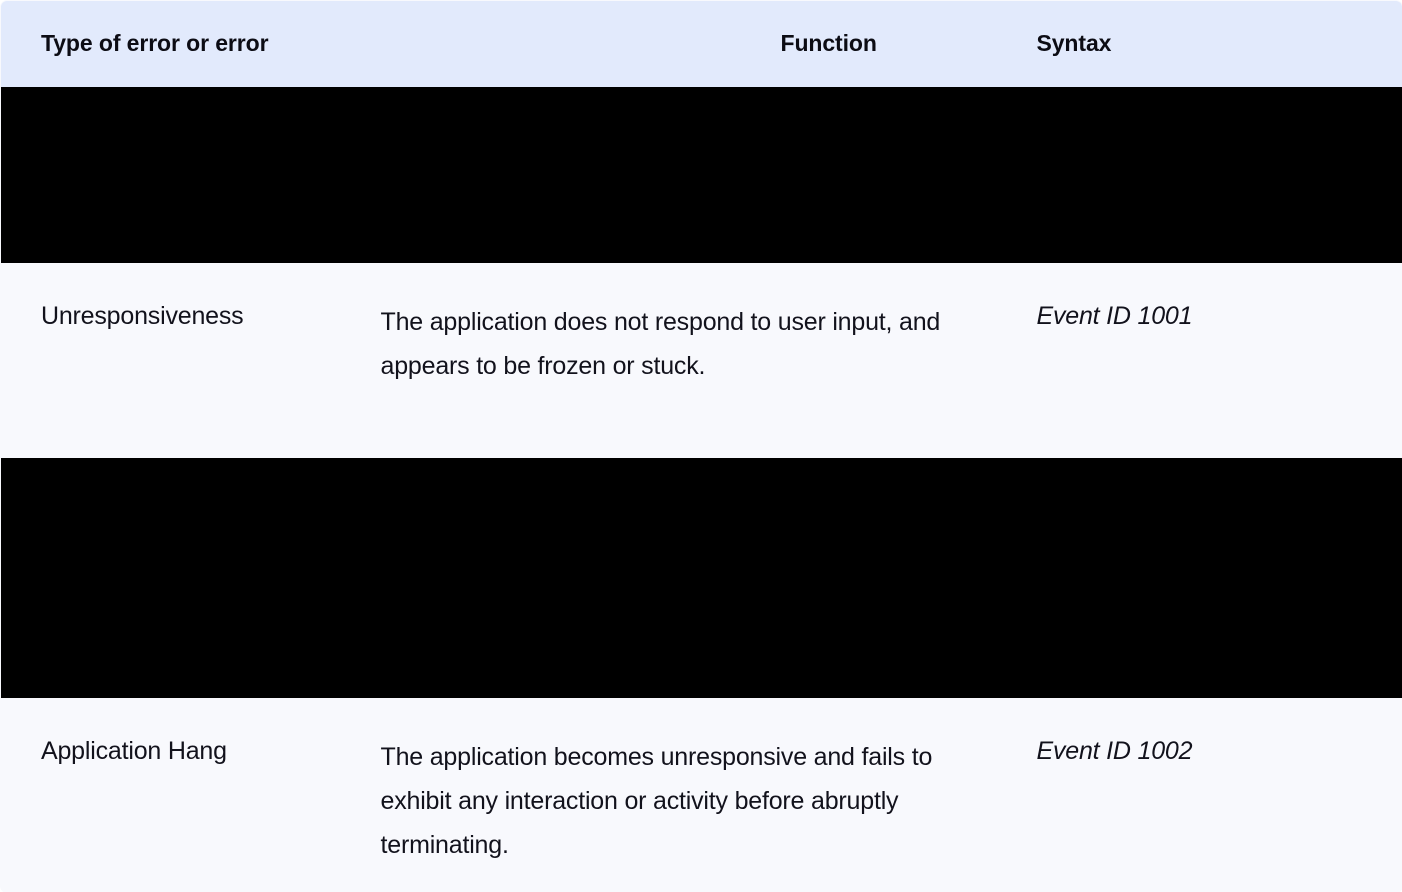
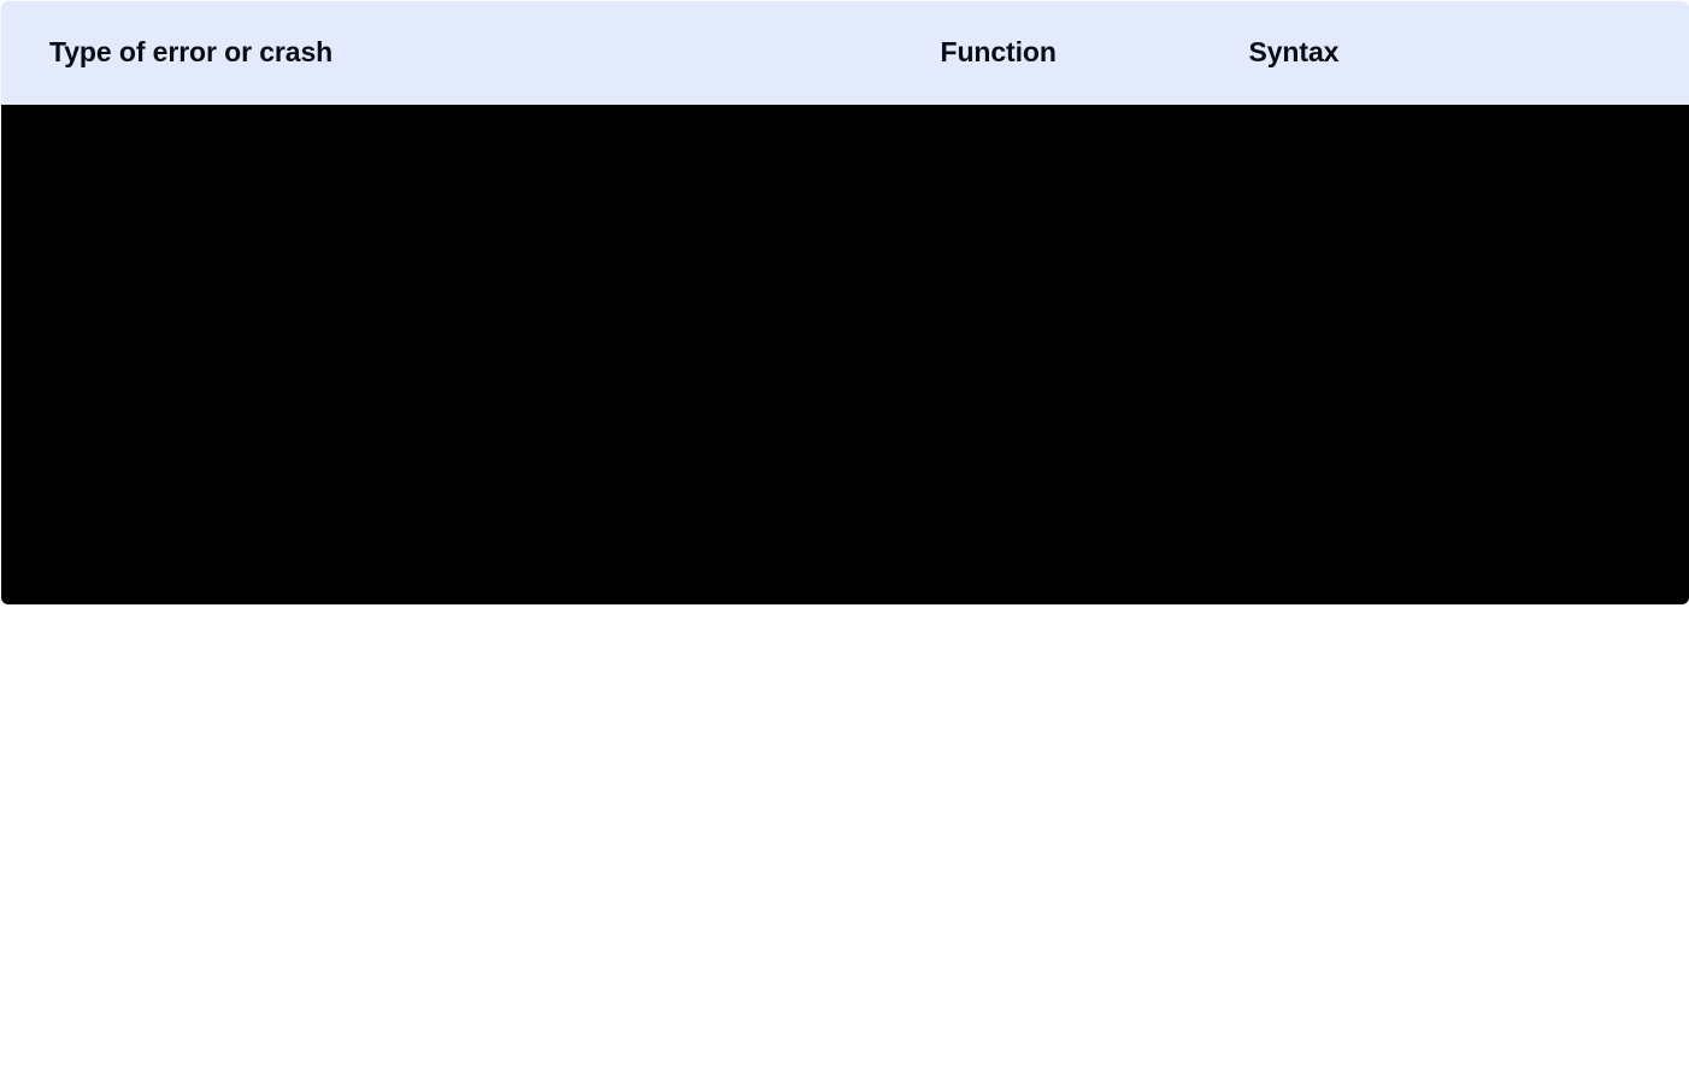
- Type of error or error	Function	Syntax
+ Type of error or crash	Function	Syntax
- Unresponsiveness	The application does not respond to user input, and appears to be frozen or stuck.	Event ID 1001
- Application Hang	The application becomes unresponsive and fails to exhibit any interaction or activity before abruptly terminating.	Event ID 1002
